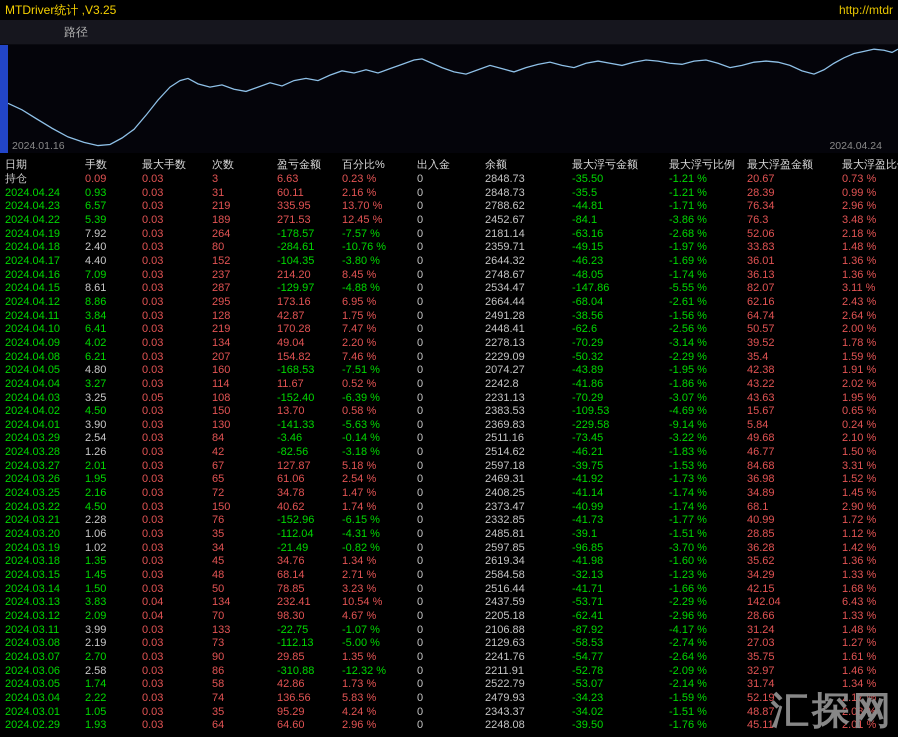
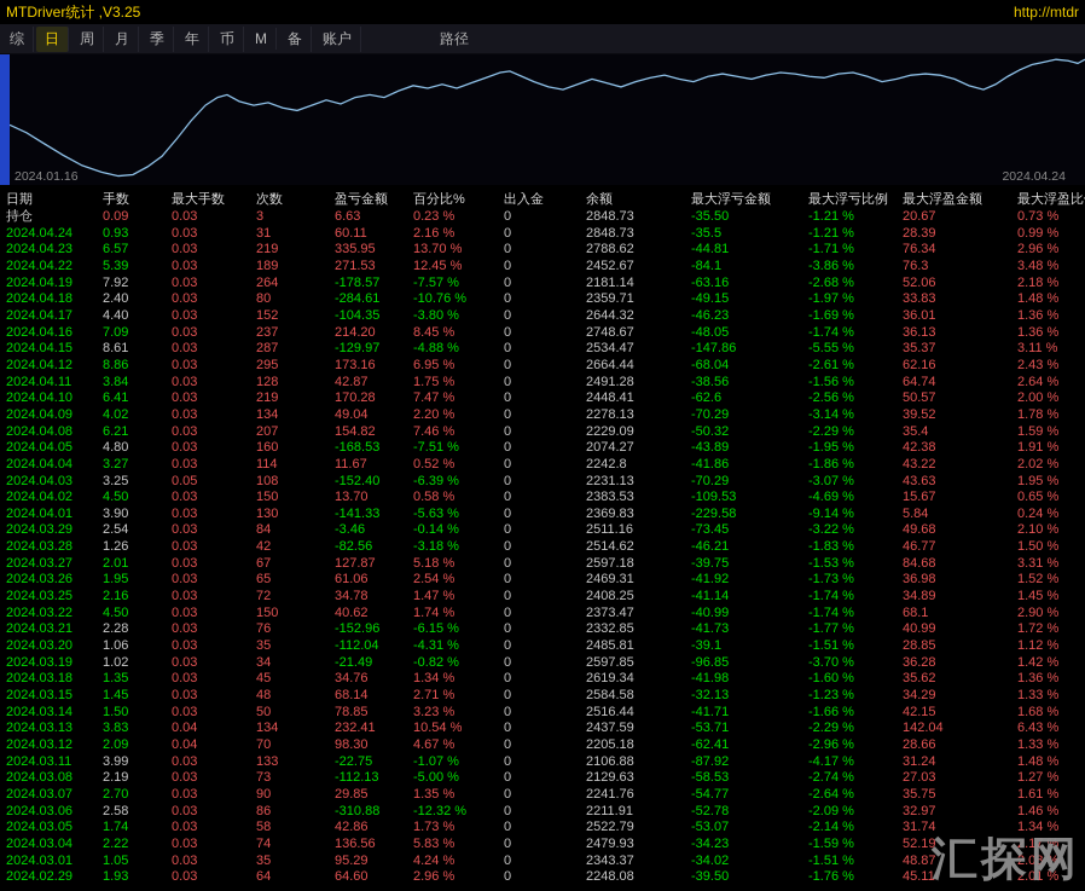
  MTDriver统计 ,V3.25
  http://mtdr
+ 综
+ 日
+ 周
+ 月
+ 季
+ 年
+ 币
+ M
+ 备
+ 账户
  路径
  2024.01.16
  2024.04.24
  日期
  手数
  最大手数
  次数
  盈亏金额
  百分比%
  出入金
  余额
  最大浮亏金额
  最大浮亏比例
  最大浮盈金额
  最大浮盈比
  持仓
  0.09
  0.03
  3
  6.63
  0.23 %
  0
  2848.73
  -35.50
  -1.21 %
  20.67
  0.73 %
  2024.04.24
  0.93
  0.03
  31
  60.11
  2.16 %
  0
  2848.73
  -35.5
  -1.21 %
  28.39
  0.99 %
  2024.04.23
  6.57
  0.03
  219
  335.95
  13.70 %
  0
  2788.62
  -44.81
  -1.71 %
  76.34
  2.96 %
  2024.04.22
  5.39
  0.03
  189
  271.53
  12.45 %
  0
  2452.67
  -84.1
  -3.86 %
  76.3
  3.48 %
  2024.04.19
  7.92
  0.03
  264
  -178.57
  -7.57 %
  0
  2181.14
  -63.16
  -2.68 %
  52.06
  2.18 %
  2024.04.18
  2.40
  0.03
  80
  -284.61
  -10.76 %
  0
  2359.71
  -49.15
  -1.97 %
  33.83
  1.48 %
  2024.04.17
  4.40
  0.03
  152
  -104.35
  -3.80 %
  0
  2644.32
  -46.23
  -1.69 %
  36.01
  1.36 %
  2024.04.16
  7.09
  0.03
  237
  214.20
  8.45 %
  0
  2748.67
  -48.05
  -1.74 %
  36.13
  1.36 %
  2024.04.15
  8.61
  0.03
  287
  -129.97
  -4.88 %
  0
  2534.47
  -147.86
  -5.55 %
- 82.07
+ 35.37
  3.11 %
  2024.04.12
  8.86
  0.03
  295
  173.16
  6.95 %
  0
  2664.44
  -68.04
  -2.61 %
  62.16
  2.43 %
  2024.04.11
  3.84
  0.03
  128
  42.87
  1.75 %
  0
  2491.28
  -38.56
  -1.56 %
  64.74
  2.64 %
  2024.04.10
  6.41
  0.03
  219
  170.28
  7.47 %
  0
  2448.41
  -62.6
  -2.56 %
  50.57
  2.00 %
  2024.04.09
  4.02
  0.03
  134
  49.04
  2.20 %
  0
  2278.13
  -70.29
  -3.14 %
  39.52
  1.78 %
  2024.04.08
  6.21
  0.03
  207
  154.82
  7.46 %
  0
  2229.09
  -50.32
  -2.29 %
  35.4
  1.59 %
  2024.04.05
  4.80
  0.03
  160
  -168.53
  -7.51 %
  0
  2074.27
  -43.89
  -1.95 %
  42.38
  1.91 %
  2024.04.04
  3.27
  0.03
  114
  11.67
  0.52 %
  0
  2242.8
  -41.86
  -1.86 %
  43.22
  2.02 %
  2024.04.03
  3.25
  0.05
  108
  -152.40
  -6.39 %
  0
  2231.13
  -70.29
  -3.07 %
  43.63
  1.95 %
  2024.04.02
  4.50
  0.03
  150
  13.70
  0.58 %
  0
  2383.53
  -109.53
  -4.69 %
  15.67
  0.65 %
  2024.04.01
  3.90
  0.03
  130
  -141.33
  -5.63 %
  0
  2369.83
  -229.58
  -9.14 %
  5.84
  0.24 %
  2024.03.29
  2.54
  0.03
  84
  -3.46
  -0.14 %
  0
  2511.16
  -73.45
  -3.22 %
  49.68
  2.10 %
  2024.03.28
  1.26
  0.03
  42
  -82.56
  -3.18 %
  0
  2514.62
  -46.21
  -1.83 %
  46.77
  1.50 %
  2024.03.27
  2.01
  0.03
  67
  127.87
  5.18 %
  0
  2597.18
  -39.75
  -1.53 %
  84.68
  3.31 %
  2024.03.26
  1.95
  0.03
  65
  61.06
  2.54 %
  0
  2469.31
  -41.92
  -1.73 %
  36.98
  1.52 %
  2024.03.25
  2.16
  0.03
  72
  34.78
  1.47 %
  0
  2408.25
  -41.14
  -1.74 %
  34.89
  1.45 %
  2024.03.22
  4.50
  0.03
  150
  40.62
  1.74 %
  0
  2373.47
  -40.99
  -1.74 %
  68.1
  2.90 %
  2024.03.21
  2.28
  0.03
  76
  -152.96
  -6.15 %
  0
  2332.85
  -41.73
  -1.77 %
  40.99
  1.72 %
  2024.03.20
  1.06
  0.03
  35
  -112.04
  -4.31 %
  0
  2485.81
  -39.1
  -1.51 %
  28.85
  1.12 %
  2024.03.19
  1.02
  0.03
  34
  -21.49
  -0.82 %
  0
  2597.85
  -96.85
  -3.70 %
  36.28
  1.42 %
  2024.03.18
  1.35
  0.03
  45
  34.76
  1.34 %
  0
  2619.34
  -41.98
  -1.60 %
  35.62
  1.36 %
  2024.03.15
  1.45
  0.03
  48
  68.14
  2.71 %
  0
  2584.58
  -32.13
  -1.23 %
  34.29
  1.33 %
  2024.03.14
  1.50
  0.03
  50
  78.85
  3.23 %
  0
  2516.44
  -41.71
  -1.66 %
  42.15
  1.68 %
  2024.03.13
  3.83
  0.04
  134
  232.41
  10.54 %
  0
  2437.59
  -53.71
  -2.29 %
  142.04
  6.43 %
  2024.03.12
  2.09
  0.04
  70
  98.30
  4.67 %
  0
  2205.18
  -62.41
  -2.96 %
  28.66
  1.33 %
  2024.03.11
  3.99
  0.03
  133
  -22.75
  -1.07 %
  0
  2106.88
  -87.92
  -4.17 %
  31.24
  1.48 %
  2024.03.08
  2.19
  0.03
  73
  -112.13
  -5.00 %
  0
  2129.63
  -58.53
  -2.74 %
  27.03
  1.27 %
  2024.03.07
  2.70
  0.03
  90
  29.85
  1.35 %
  0
  2241.76
  -54.77
  -2.64 %
  35.75
  1.61 %
  2024.03.06
  2.58
  0.03
  86
  -310.88
  -12.32 %
  0
  2211.91
  -52.78
  -2.09 %
  32.97
  1.46 %
  2024.03.05
  1.74
  0.03
  58
  42.86
  1.73 %
  0
  2522.79
  -53.07
  -2.14 %
  31.74
  1.34 %
  2024.03.04
  2.22
  0.03
  74
  136.56
  5.83 %
  0
  2479.93
  -34.23
  -1.59 %
  52.19
  2.17 %
  2024.03.01
  1.05
  0.03
  35
  95.29
  4.24 %
  0
  2343.37
  -34.02
  -1.51 %
  48.87
  2.08 %
  2024.02.29
  1.93
  0.03
  64
  64.60
  2.96 %
  0
  2248.08
  -39.50
  -1.76 %
  45.11
  2.01 %
  汇探网
